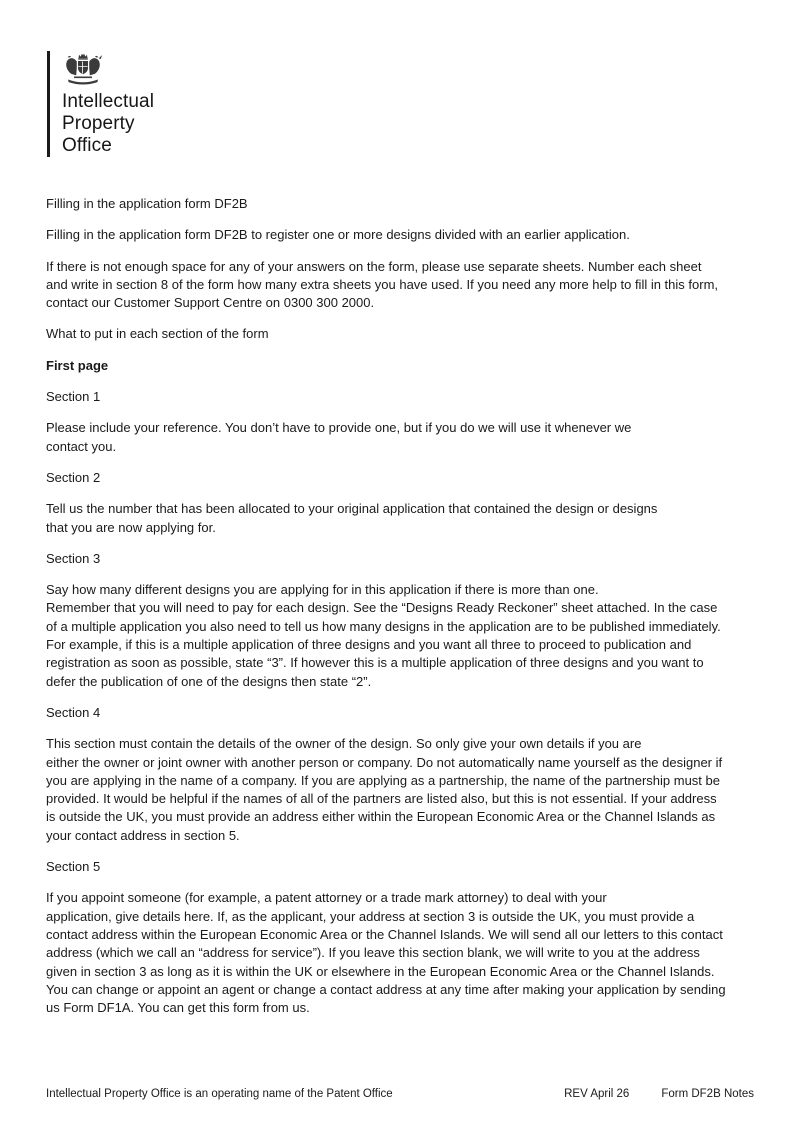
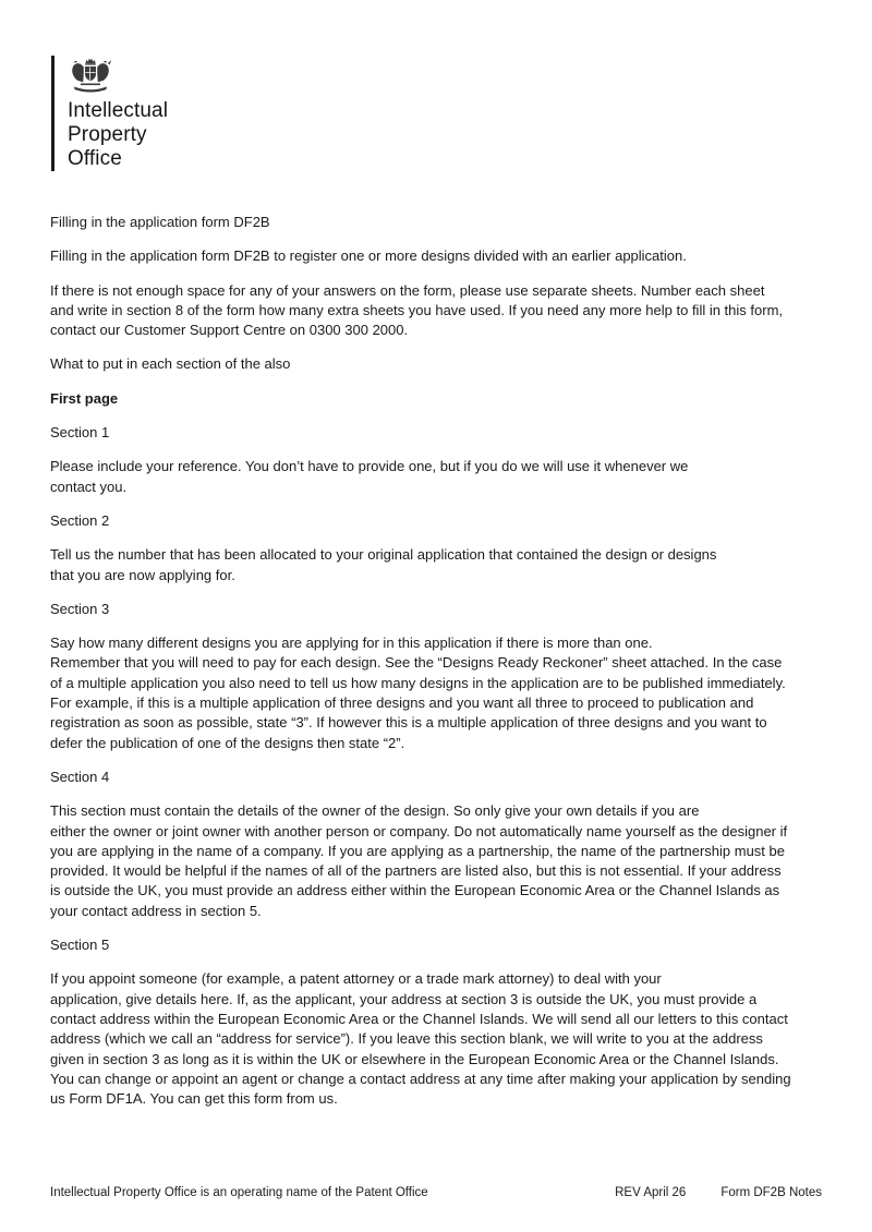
  Intellectual
  Property
  Office
  Filling in the application form DF2B
  Filling in the application form DF2B to register one or more designs divided with an earlier application.
  If there is not enough space for any of your answers on the form, please use separate sheets. Number each sheet
  and write in section 8 of the form how many extra sheets you have used. If you need any more help to fill in this form,
  contact our Customer Support Centre on 0300 300 2000.
- What to put in each section of the form
+ What to put in each section of the also
  First page
  Section 1
  Please include your reference. You don’t have to provide one, but if you do we will use it whenever we
  contact you.
  Section 2
  Tell us the number that has been allocated to your original application that contained the design or designs
  that you are now applying for.
  Section 3
  Say how many different designs you are applying for in this application if there is more than one.
  Remember that you will need to pay for each design. See the “Designs Ready Reckoner” sheet attached. In the case
  of a multiple application you also need to tell us how many designs in the application are to be published immediately.
  For example, if this is a multiple application of three designs and you want all three to proceed to publication and
  registration as soon as possible, state “3”. If however this is a multiple application of three designs and you want to
  defer the publication of one of the designs then state “2”.
  Section 4
  This section must contain the details of the owner of the design. So only give your own details if you are
  either the owner or joint owner with another person or company. Do not automatically name yourself as the designer if
  you are applying in the name of a company. If you are applying as a partnership, the name of the partnership must be
  provided. It would be helpful if the names of all of the partners are listed also, but this is not essential. If your address
  is outside the UK, you must provide an address either within the European Economic Area or the Channel Islands as
  your contact address in section 5.
  Section 5
  If you appoint someone (for example, a patent attorney or a trade mark attorney) to deal with your
  application, give details here. If, as the applicant, your address at section 3 is outside the UK, you must provide a
  contact address within the European Economic Area or the Channel Islands. We will send all our letters to this contact
  address (which we call an “address for service”). If you leave this section blank, we will write to you at the address
  given in section 3 as long as it is within the UK or elsewhere in the European Economic Area or the Channel Islands.
  You can change or appoint an agent or change a contact address at any time after making your application by sending
  us Form DF1A. You can get this form from us.
  Intellectual Property Office is an operating name of the Patent Office
  REV April 26
  Form DF2B Notes
